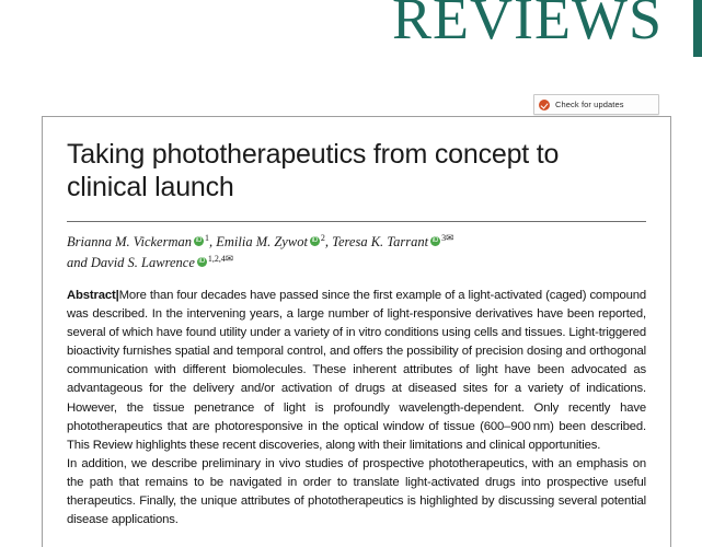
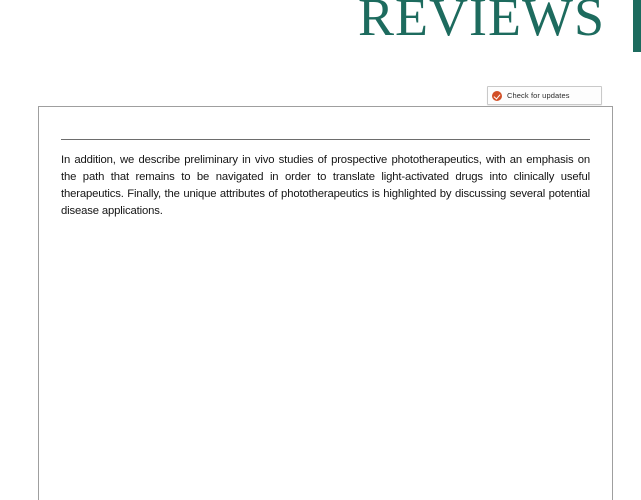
  REVIEWS
  Check for updates
- Taking phototherapeutics from concept to clinical launch
- Brianna M. Vickerman 1, Emilia M. Zywot 2, Teresa K. Tarrant 3✉
- and David S. Lawrence 1,2,4✉
- Abstract|More than four decades have passed since the first example of a light-activated (caged) compound was described. In the intervening years, a large number of light-responsive derivatives have been reported, several of which have found utility under a variety of in vitro conditions using cells and tissues. Light-triggered bioactivity furnishes spatial and temporal control, and offers the possibility of precision dosing and orthogonal communication with different biomolecules. These inherent attributes of light have been advocated as advantageous for the delivery and/or activation of drugs at diseased sites for a variety of indications. However, the tissue penetrance of light is profoundly wavelength-dependent. Only recently have phototherapeutics that are photoresponsive in the optical window of tissue (600–900 nm) been described. This Review highlights these recent discoveries, along with their limitations and clinical opportunities.
- In addition, we describe preliminary in vivo studies of prospective phototherapeutics, with an emphasis on the path that remains to be navigated in order to translate light-activated drugs into prospective useful therapeutics. Finally, the unique attributes of phototherapeutics is highlighted by discussing several potential disease applications.
+ In addition, we describe preliminary in vivo studies of prospective phototherapeutics, with an emphasis on the path that remains to be navigated in order to translate light-activated drugs into clinically useful therapeutics. Finally, the unique attributes of phototherapeutics is highlighted by discussing several potential disease applications.
